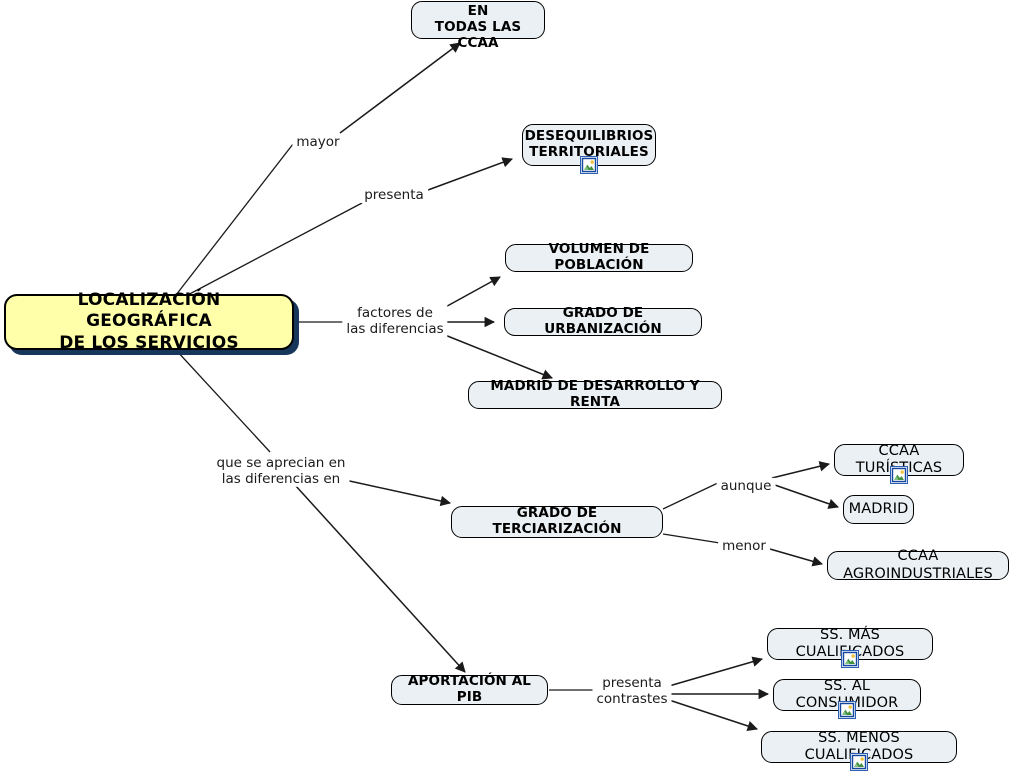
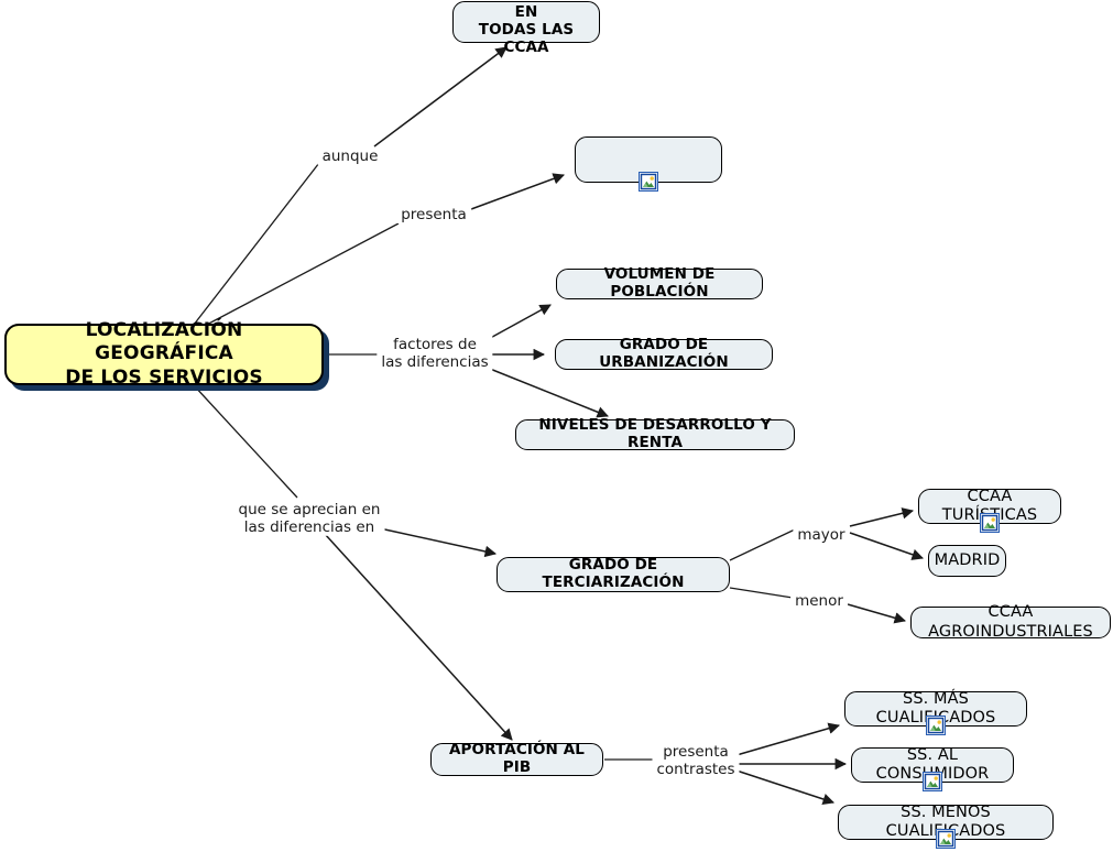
  LOCALIZACIÓN GEOGRÁFICA
  DE LOS SERVICIOS
  TODAS LAS CCAA
- DESEQUILIBRIOS
- TERRITORIALES
  VOLUMEN DE POBLACIÓN
  GRADO DE URBANIZACIÓN
- MADRID DE DESARROLLO Y RENTA
+ NIVELES DE DESARROLLO Y RENTA
  GRADO DE TERCIARIZACIÓN
  CCAA TURÍICAS
  MADRID
  CCAA AGROINDUSTRIALES
  APORTACIÓN AL PIB
  SS. MÁS CUALIADOS
  SS. AL CONSIDOR
  SS. MENOS CUALIADOS
- mayor
+ aunque
  presenta
  factores de
  las diferencias
  que se aprecian en
  las diferencias en
- aunque
+ mayor
  menor
  presenta
  contrastes
